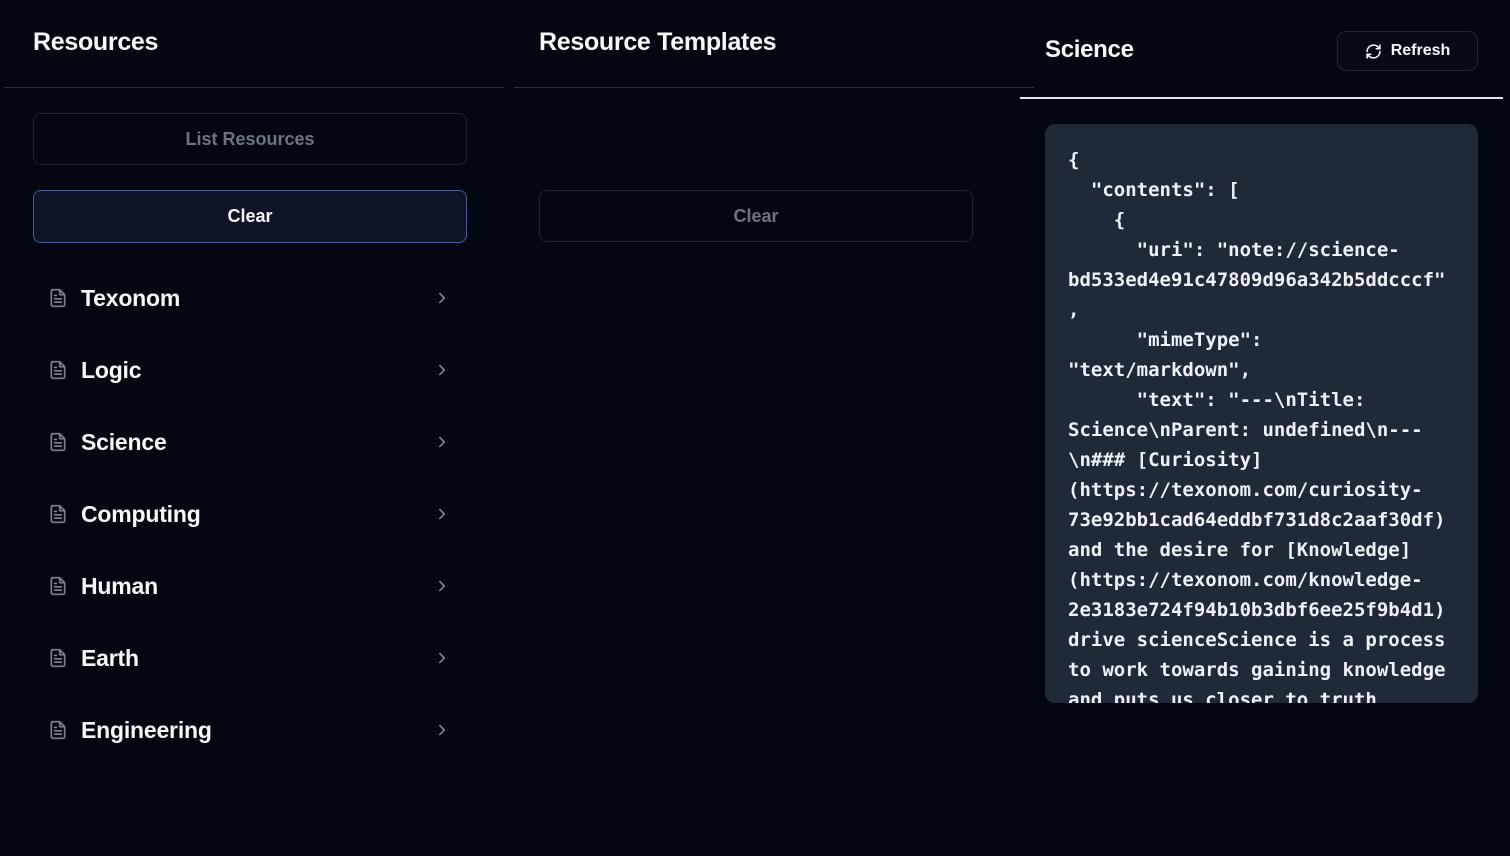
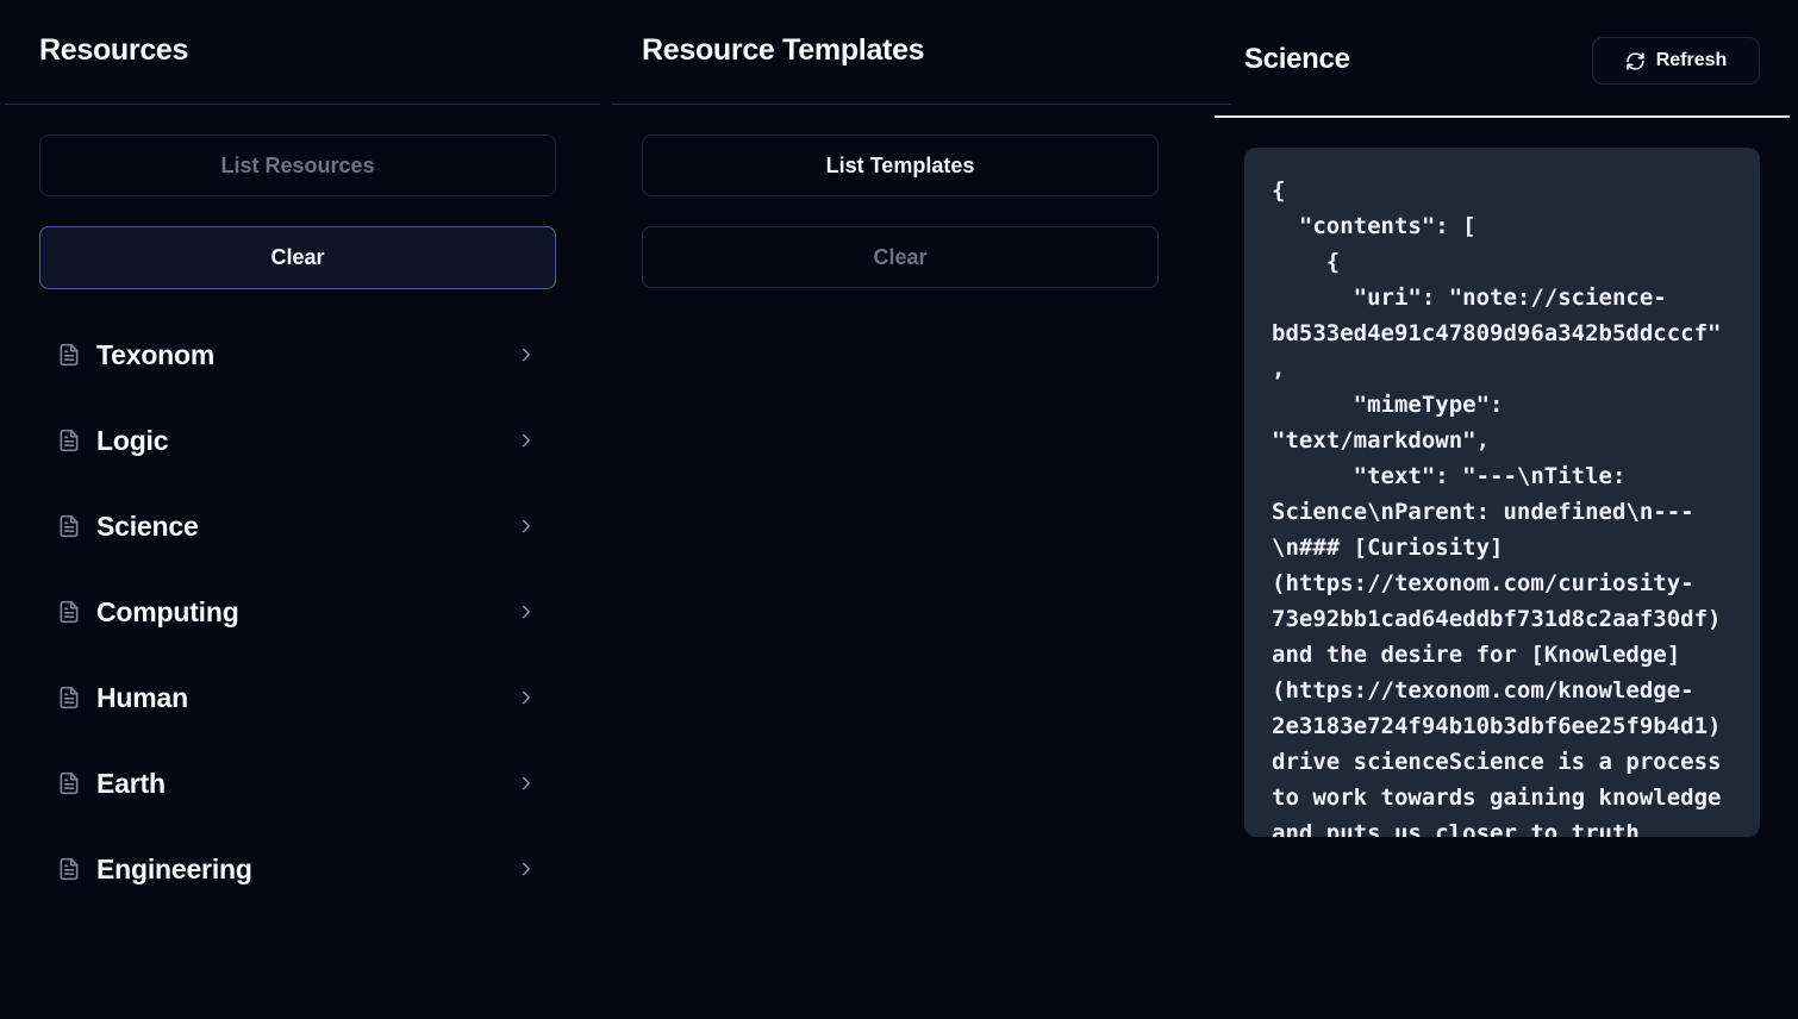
  Resources
  List Resources
  Clear
  Texonom
  Logic
  Science
  Computing
  Human
  Earth
  Engineering
  Resource Templates
+ List Templates
  Clear
  Science
  Refresh
  {
  "contents": [
  {
  "uri": "note://science-
  bd533ed4e91c47809d96a342b5ddcccf"
  ,
  "mimeType":
  "text/markdown",
  "text": "---\nTitle:
  Science\nParent: undefined\n---
  \n### [Curiosity]
  (https://texonom.com/curiosity-
  73e92bb1cad64eddbf731d8c2aaf30df)
  and the desire for [Knowledge]
  (https://texonom.com/knowledge-
  2e3183e724f94b10b3dbf6ee25f9b4d1)
  drive scienceScience is a process
  to work towards gaining knowledge
  and puts us closer to truth
